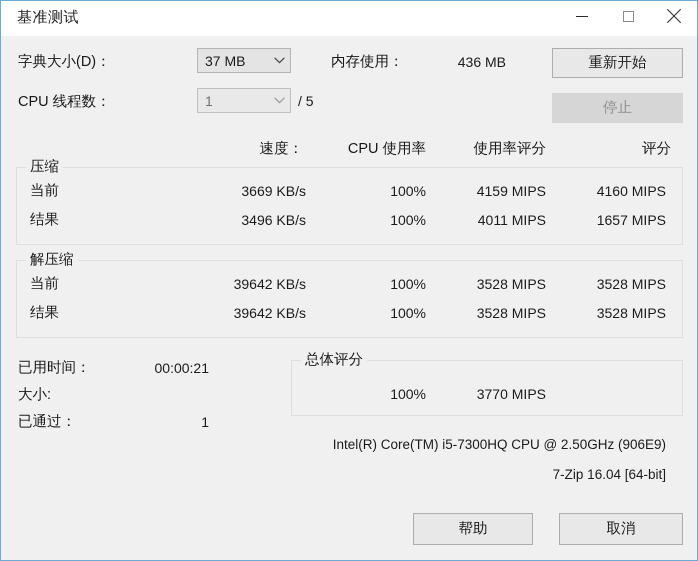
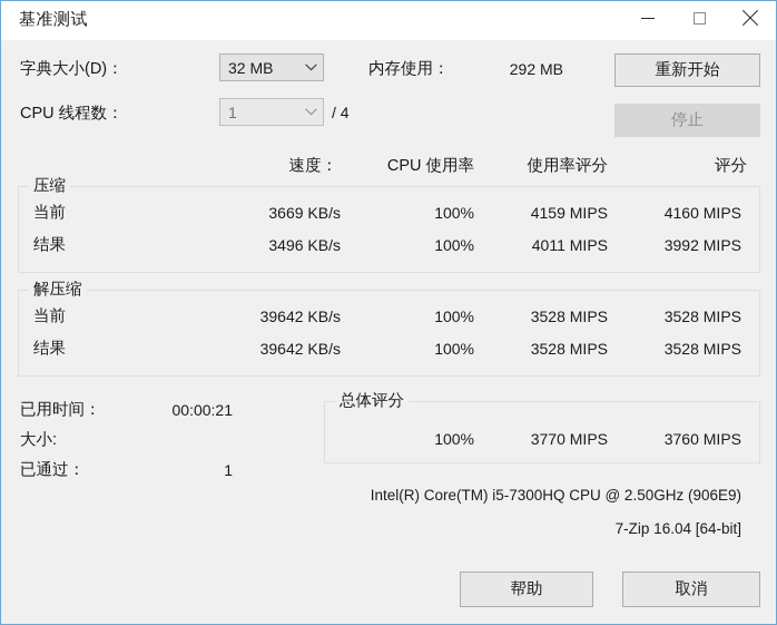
  基准测试
  字典大小(D)：
- 37 MB
+ 32 MB
  内存使用：
- 436 MB
+ 292 MB
  重新开始
  CPU 线程数：
  1
- / 5
+ / 4
  停止
  速度：
  CPU 使用率
  使用率评分
  评分
  压缩
  当前
  3669 KB/s
  100%
  4159 MIPS
  4160 MIPS
  结果
  3496 KB/s
  100%
  4011 MIPS
- 1657 MIPS
+ 3992 MIPS
  解压缩
  当前
  39642 KB/s
  100%
  3528 MIPS
  3528 MIPS
  结果
  39642 KB/s
  100%
  3528 MIPS
  3528 MIPS
  已用时间：
  00:00:21
  大小:
  已通过：
  1
  总体评分
  100%
  3770 MIPS
+ 3760 MIPS
  Intel(R) Core(TM) i5-7300HQ CPU @ 2.50GHz (906E9)
  7-Zip 16.04 [64-bit]
  帮助
  取消
